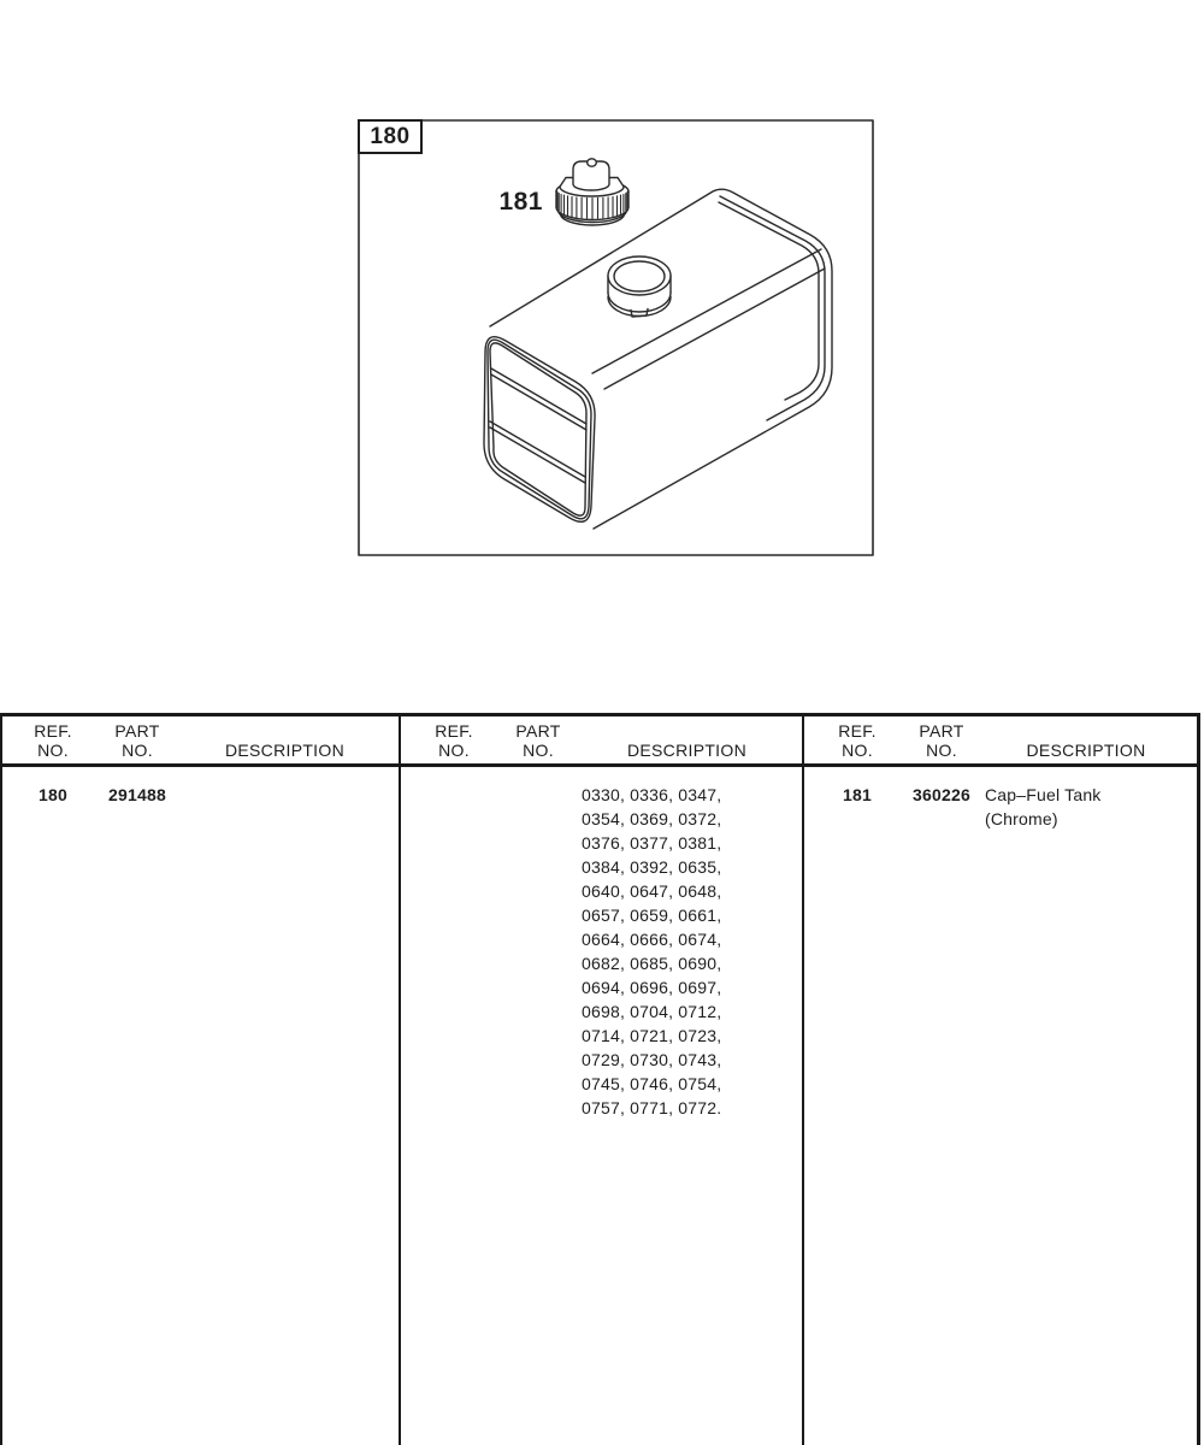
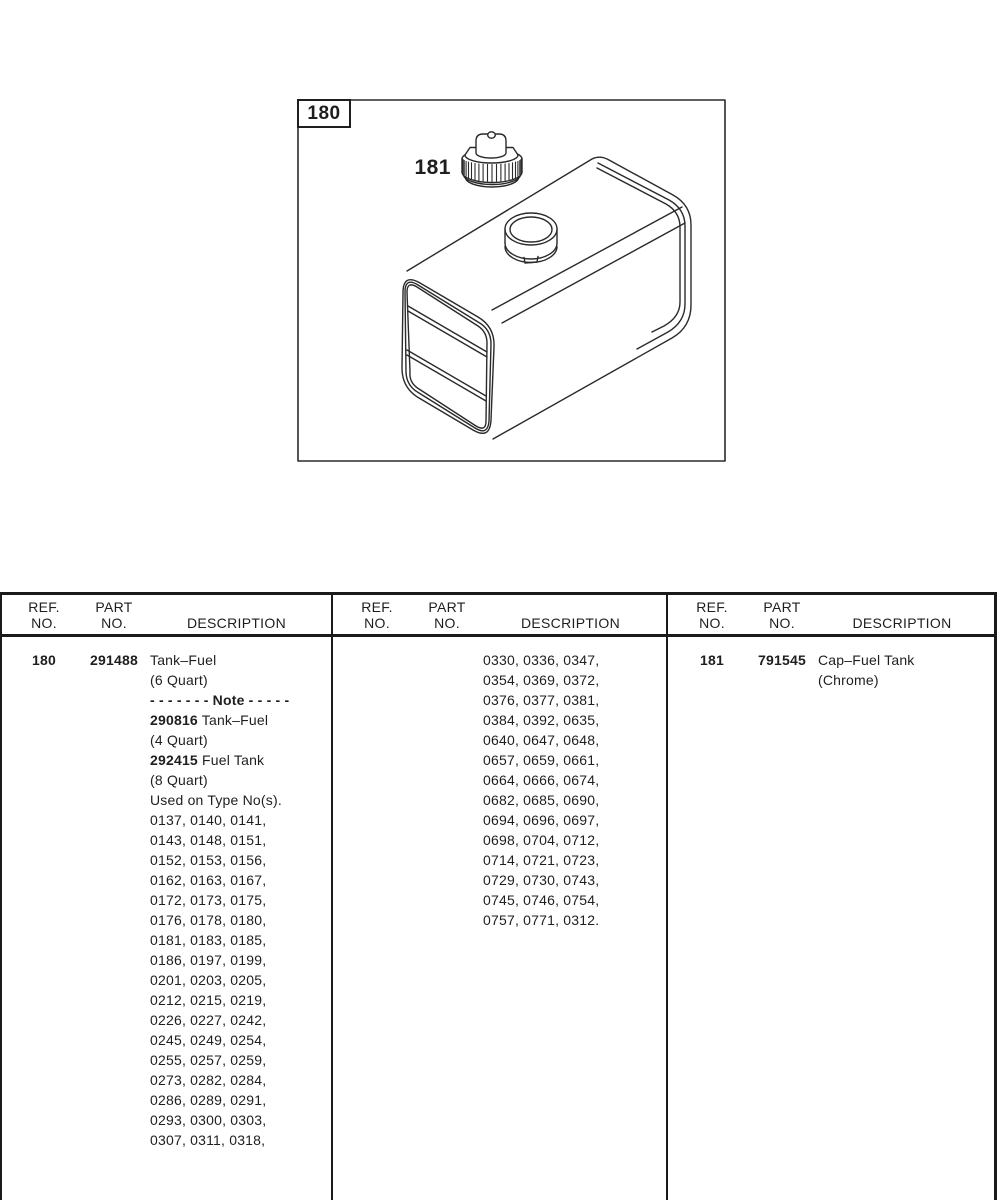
  180
  181
  REF.
  NO.
  PART
  NO.
  DESCRIPTION
  180
  291488
+ Tank–Fuel
+ (6 Quart)
+ - - - - - - - Note - - - - -
+ 290816 Tank–Fuel
+ (4 Quart)
+ 292415 Fuel Tank
+ (8 Quart)
+ Used on Type No(s).
+ 0137, 0140, 0141,
+ 0143, 0148, 0151,
+ 0152, 0153, 0156,
+ 0162, 0163, 0167,
+ 0172, 0173, 0175,
+ 0176, 0178, 0180,
+ 0181, 0183, 0185,
+ 0186, 0197, 0199,
+ 0201, 0203, 0205,
+ 0212, 0215, 0219,
+ 0226, 0227, 0242,
+ 0245, 0249, 0254,
+ 0255, 0257, 0259,
+ 0273, 0282, 0284,
+ 0286, 0289, 0291,
+ 0293, 0300, 0303,
+ 0307, 0311, 0318,
  REF.
  NO.
  PART
  NO.
  DESCRIPTION
  0330, 0336, 0347,
  0354, 0369, 0372,
  0376, 0377, 0381,
  0384, 0392, 0635,
  0640, 0647, 0648,
  0657, 0659, 0661,
  0664, 0666, 0674,
  0682, 0685, 0690,
  0694, 0696, 0697,
  0698, 0704, 0712,
  0714, 0721, 0723,
  0729, 0730, 0743,
  0745, 0746, 0754,
- 0757, 0771, 0772.
+ 0757, 0771, 0312.
  REF.
  NO.
  PART
  NO.
  DESCRIPTION
  181
- 360226
+ 791545
  Cap–Fuel Tank
  (Chrome)
